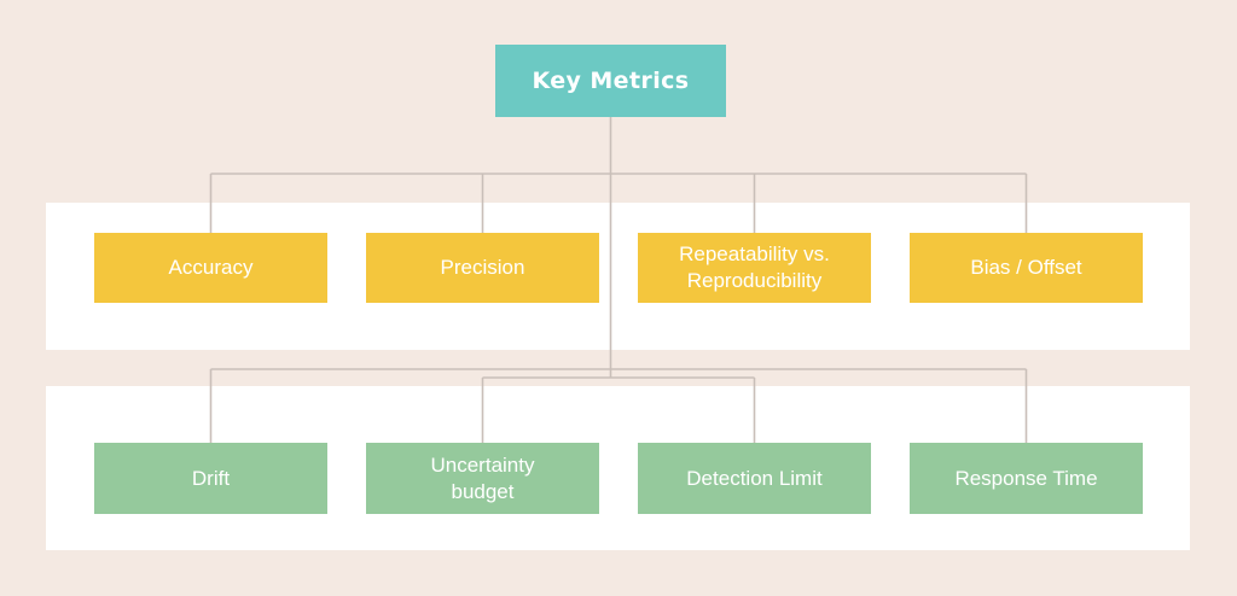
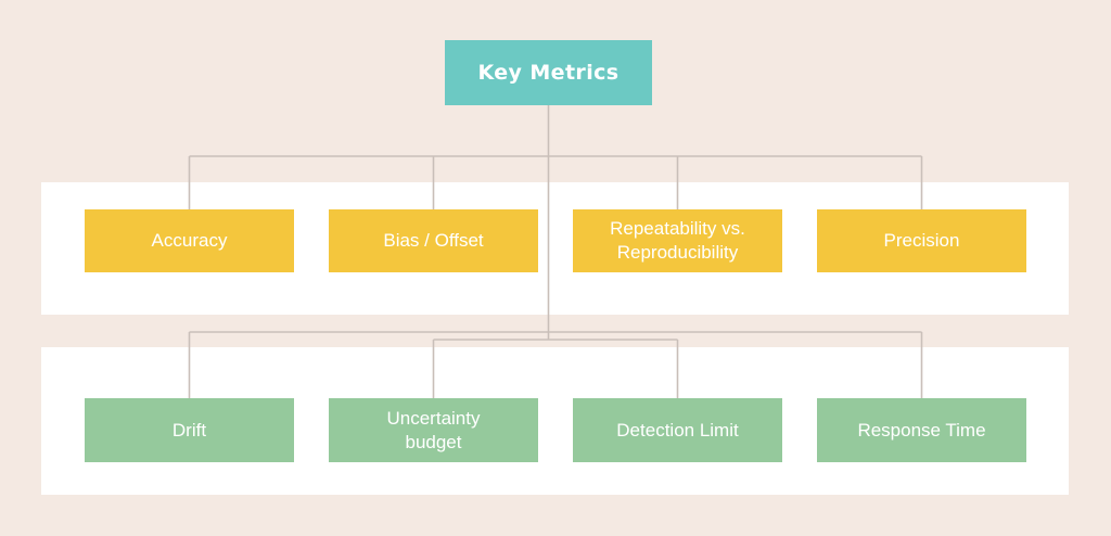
  Key Metrics
  Accuracy
- Precision
+ Bias / Offset
  Repeatability vs.
  Reproducibility
- Bias / Offset
+ Precision
  Drift
  Uncertainty
  budget
  Detection Limit
  Response Time
